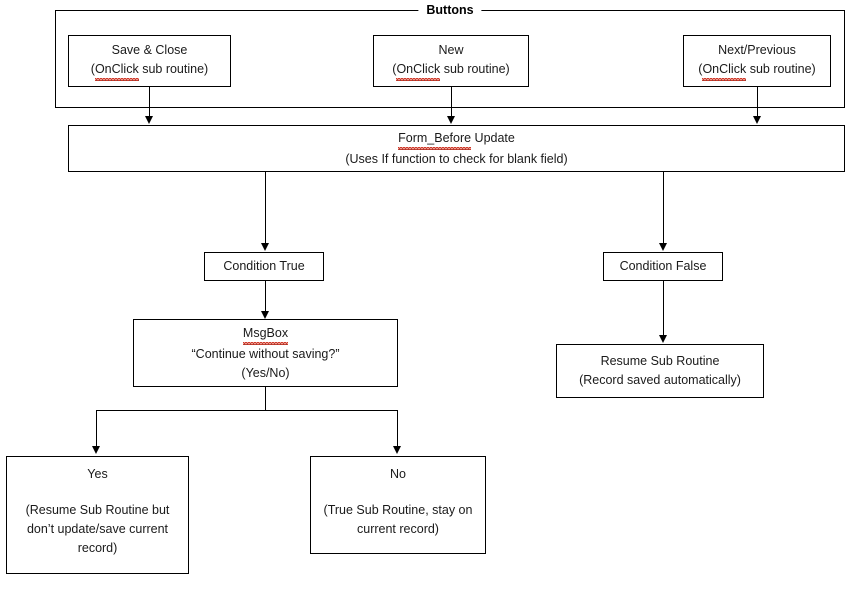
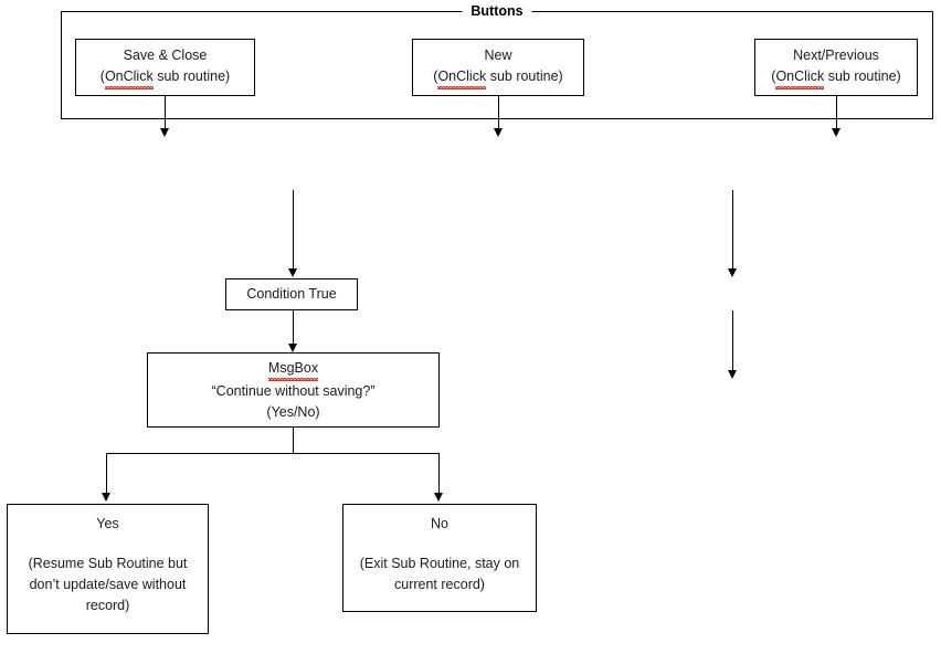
  Buttons
  Save & Close
  (OnClick sub routine)
  New
  (OnClick sub routine)
  Next/Previous
  (OnClick sub routine)
- Form_Before Update
- (Uses If function to check for blank field)
  Condition True
- Condition False
  MsgBox
  “Continue without saving?”
  (Yes/No)
- Resume Sub Routine
- (Record saved automatically)
  Yes
- (Resume Sub Routine but don’t update/save current record)
+ (Resume Sub Routine but don’t update/save without record)
  No
- (True Sub Routine, stay on current record)
+ (Exit Sub Routine, stay on current record)
